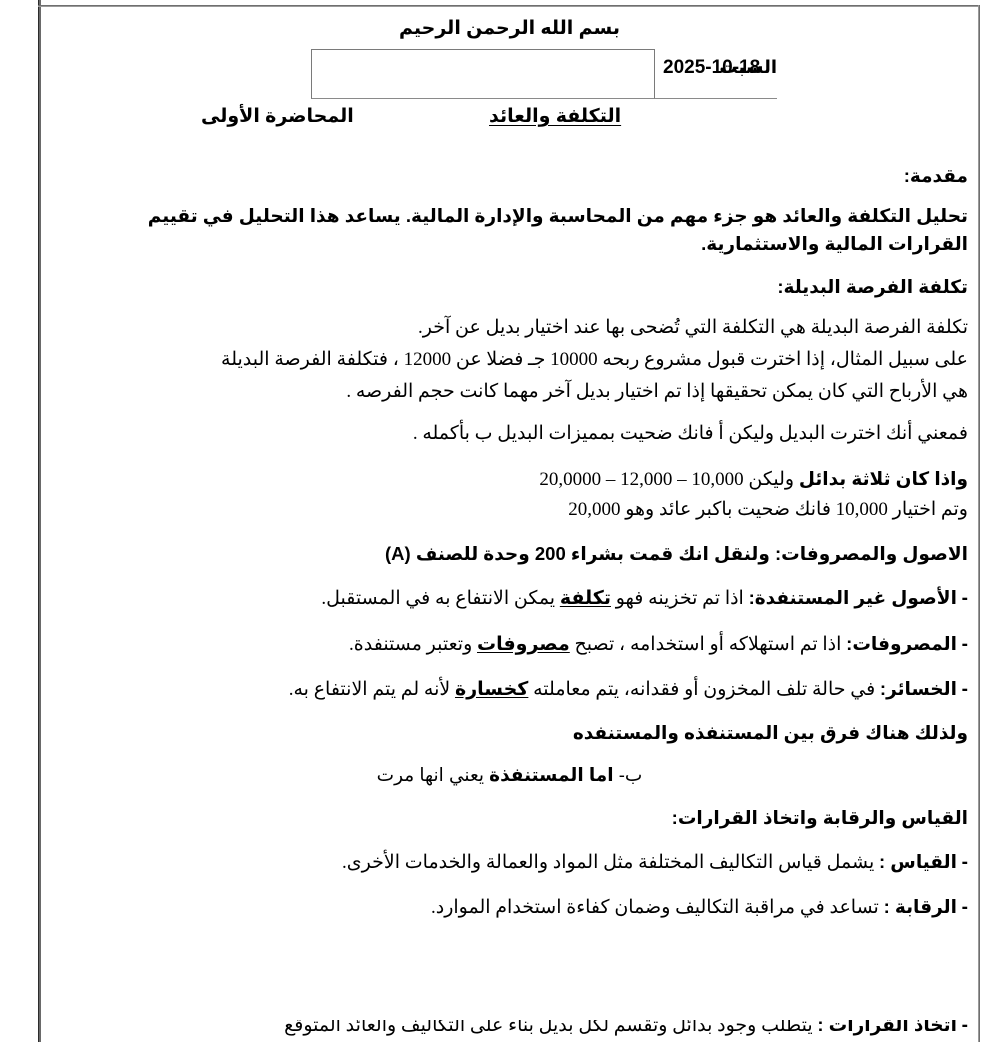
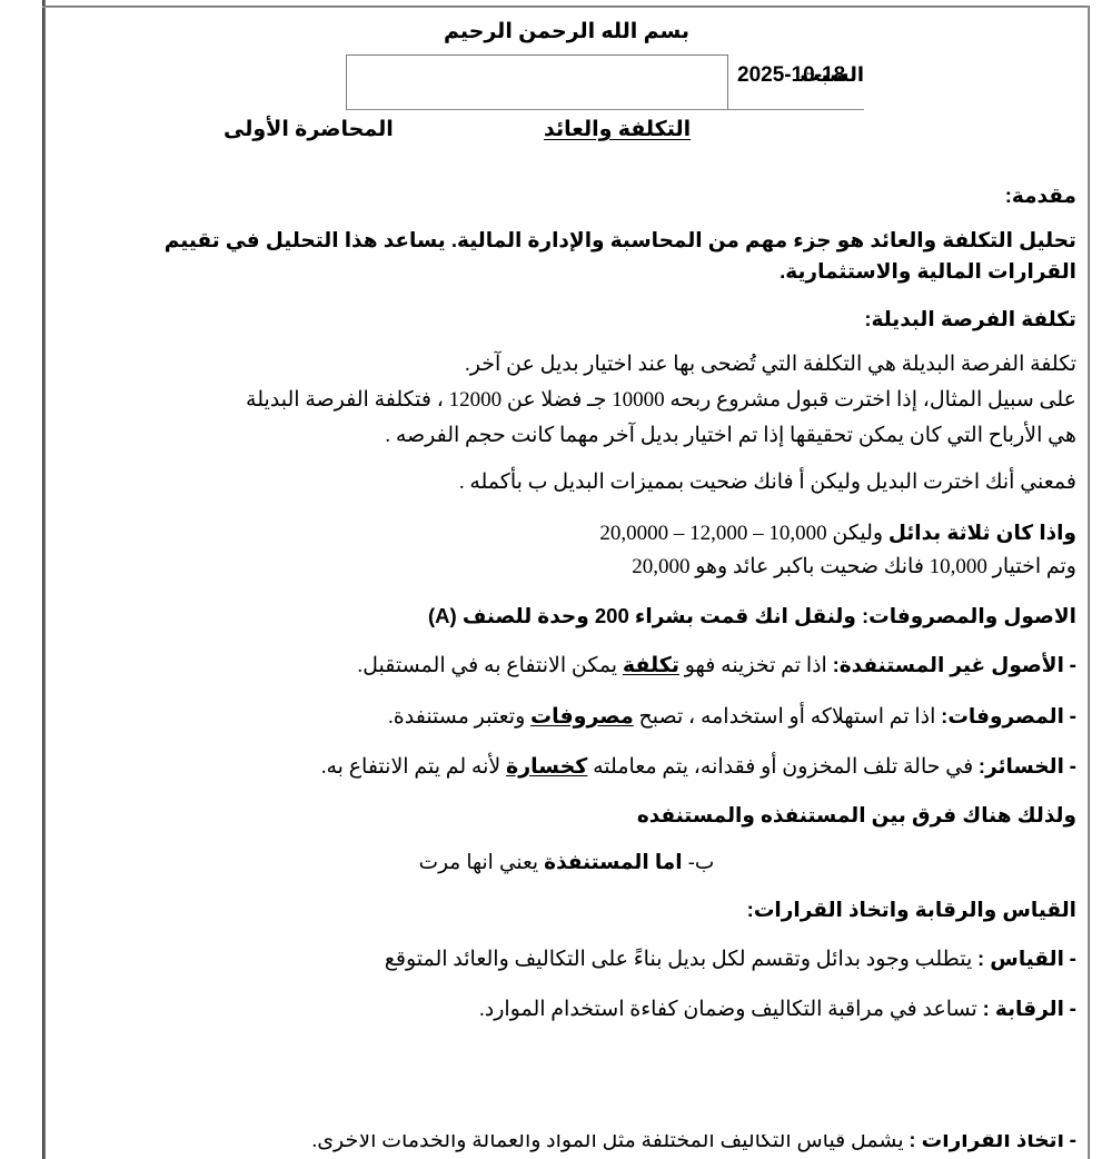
  بسم الله الرحمن الرحيم
  السبت
  2025-10-18
  التكلفة والعائد
  المحاضرة الأولى
  مقدمة:
  تحليل التكلفة والعائد هو جزء مهم من المحاسبة والإدارة المالية. يساعد هذا التحليل في تقييم القرارات المالية والاستثمارية.
  تكلفة الفرصة البديلة:
  تكلفة الفرصة البديلة هي التكلفة التي تُضحى بها عند اختيار بديل عن آخر.
  على سبيل المثال، إذا اخترت قبول مشروع ربحه 10000 جـ فضلا عن 12000 ، فتكلفة الفرصة البديلة
  هي الأرباح التي كان يمكن تحقيقها إذا تم اختيار بديل آخر مهما كانت حجم الفرصه .
  فمعني أنك اخترت البديل وليكن أ فانك ضحيت بمميزات البديل ب بأكمله .
  واذا كان ثلاثة بدائل وليكن 10,000 – 12,000 – 20,0000
  وتم اختيار 10,000 فانك ضحيت باكبر عائد وهو 20,000
  الاصول والمصروفات: ولنقل انك قمت بشراء 200 وحدة للصنف (A)
  - الأصول غير المستنفدة: اذا تم تخزينه فهو تكلفة يمكن الانتفاع به في المستقبل.
  - المصروفات: اذا تم استهلاكه أو استخدامه ، تصبح مصروفات وتعتبر مستنفدة.
  - الخسائر: في حالة تلف المخزون أو فقدانه، يتم معاملته كخسارة لأنه لم يتم الانتفاع به.
  ولذلك هناك فرق بين المستنفذه والمستنفده
  ب- اما المستنفذة يعني انها مرت
  القياس والرقابة واتخاذ القرارات:
- - القياس : يشمل قياس التكاليف المختلفة مثل المواد والعمالة والخدمات الأخرى.
+ - القياس : يتطلب وجود بدائل وتقسم لكل بديل بناءً على التكاليف والعائد المتوقع
  - الرقابة : تساعد في مراقبة التكاليف وضمان كفاءة استخدام الموارد.
- - اتخاذ القرارات : يتطلب وجود بدائل وتقسم لكل بديل بناءً على التكاليف والعائد المتوقع
+ - اتخاذ القرارات : يشمل قياس التكاليف المختلفة مثل المواد والعمالة والخدمات الأخرى.
